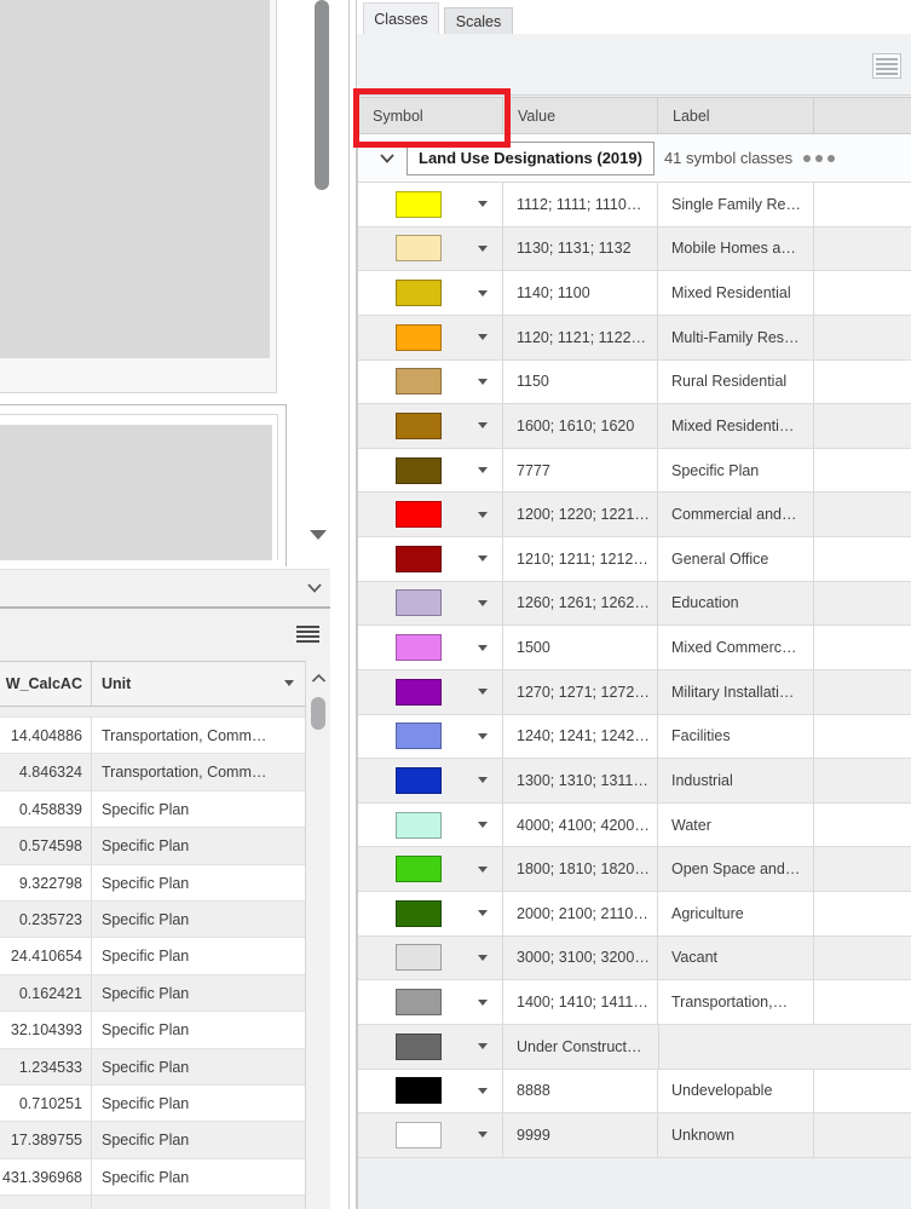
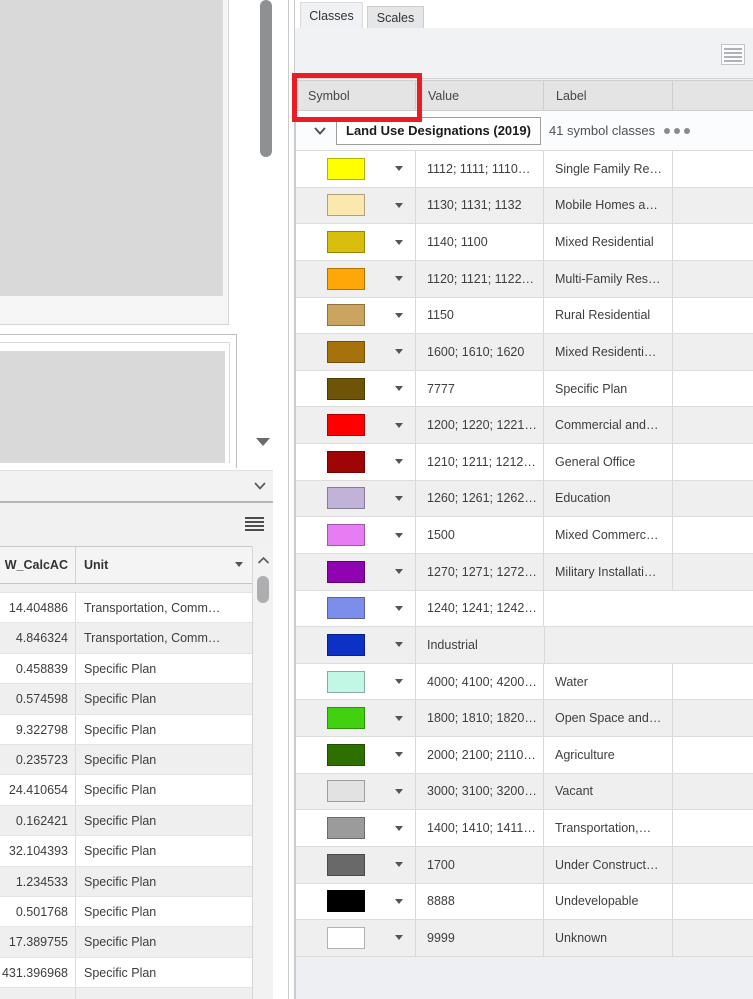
  W_CalcAC
  Unit
  14.404886
  Transportation, Comm…
  4.846324
  Transportation, Comm…
  0.458839
  Specific Plan
  0.574598
  Specific Plan
  9.322798
  Specific Plan
  0.235723
  Specific Plan
  24.410654
  Specific Plan
  0.162421
  Specific Plan
  32.104393
  Specific Plan
  1.234533
  Specific Plan
- 0.710251
+ 0.501768
  Specific Plan
  17.389755
  Specific Plan
  431.396968
  Specific Plan
  Classes
  Scales
  Symbol
  Value
  Label
  Land Use Designations (2019)
  41 symbol classes
  1112; 1111; 1110…
  Single Family Re…
  1130; 1131; 1132
  Mobile Homes a…
  1140; 1100
  Mixed Residential
  1120; 1121; 1122…
  Multi-Family Res…
  1150
  Rural Residential
  1600; 1610; 1620
  Mixed Residenti…
  7777
  Specific Plan
  1200; 1220; 1221…
  Commercial and…
  1210; 1211; 1212…
  General Office
  1260; 1261; 1262…
  Education
  1500
  Mixed Commerc…
  1270; 1271; 1272…
  Military Installati…
  1240; 1241; 1242…
- Facilities
- 1300; 1310; 1311…
  Industrial
  4000; 4100; 4200…
  Water
  1800; 1810; 1820…
  Open Space and…
  2000; 2100; 2110…
  Agriculture
  3000; 3100; 3200…
  Vacant
  1400; 1410; 1411…
  Transportation,…
+ 1700
  Under Construct…
  8888
  Undevelopable
  9999
  Unknown
